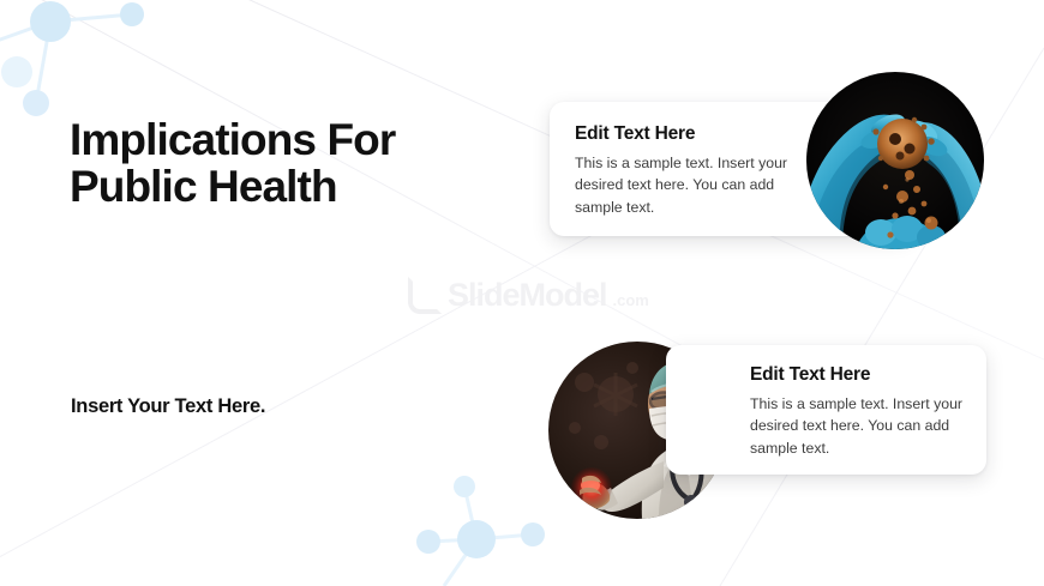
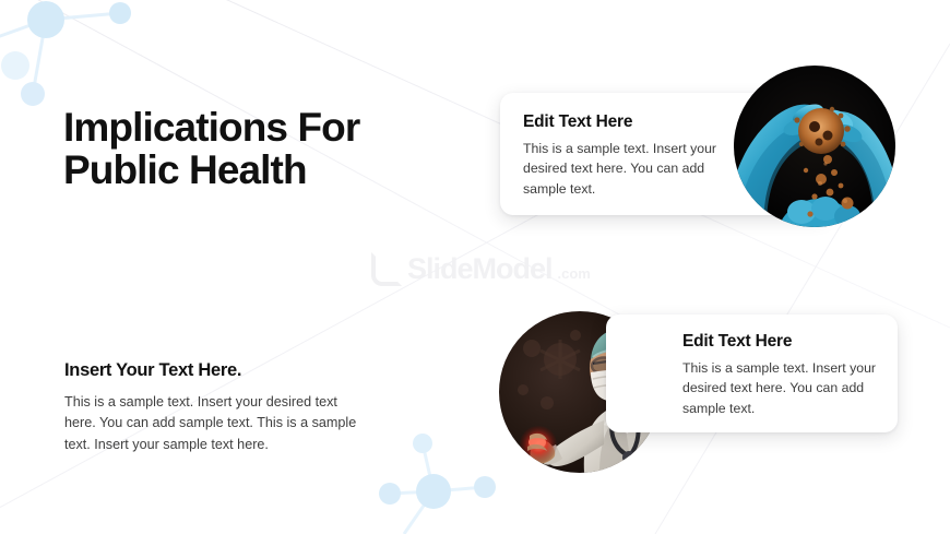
  Implications For Public Health
  Insert Your Text Here.
+ This is a sample text. Insert your desired text here. You can add sample text. This is a sample text. Insert your sample text here.
  Edit Text Here
  This is a sample text. Insert your desired text here. You can add sample text.
  Edit Text Here
  This is a sample text. Insert your desired text here. You can add sample text.
